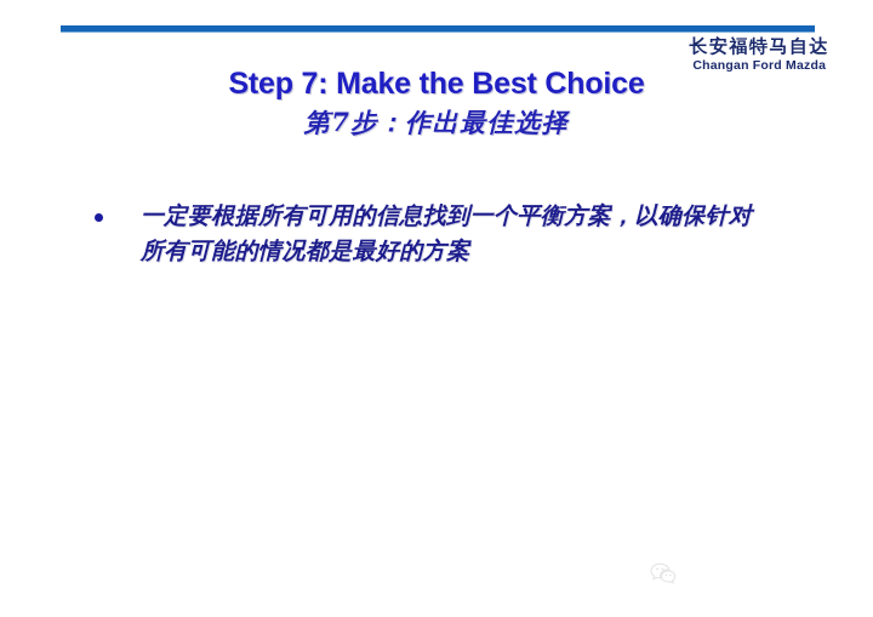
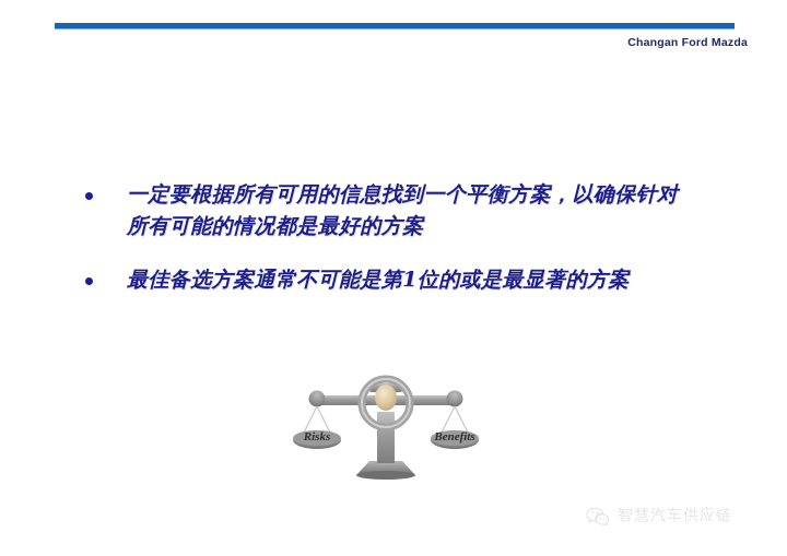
- 长安福特马自达
  Changan Ford Mazda
- Step 7: Make the Best Choice
- 第7步：作出最佳选择
  一定要根据所有可用的信息找到一个平衡方案，以确保针对所有可能的情况都是最好的方案
+ 最佳备选方案通常不可能是第1位的或是最显著的方案
+ Risks
+ Benefits
+ 智慧汽车供应链
